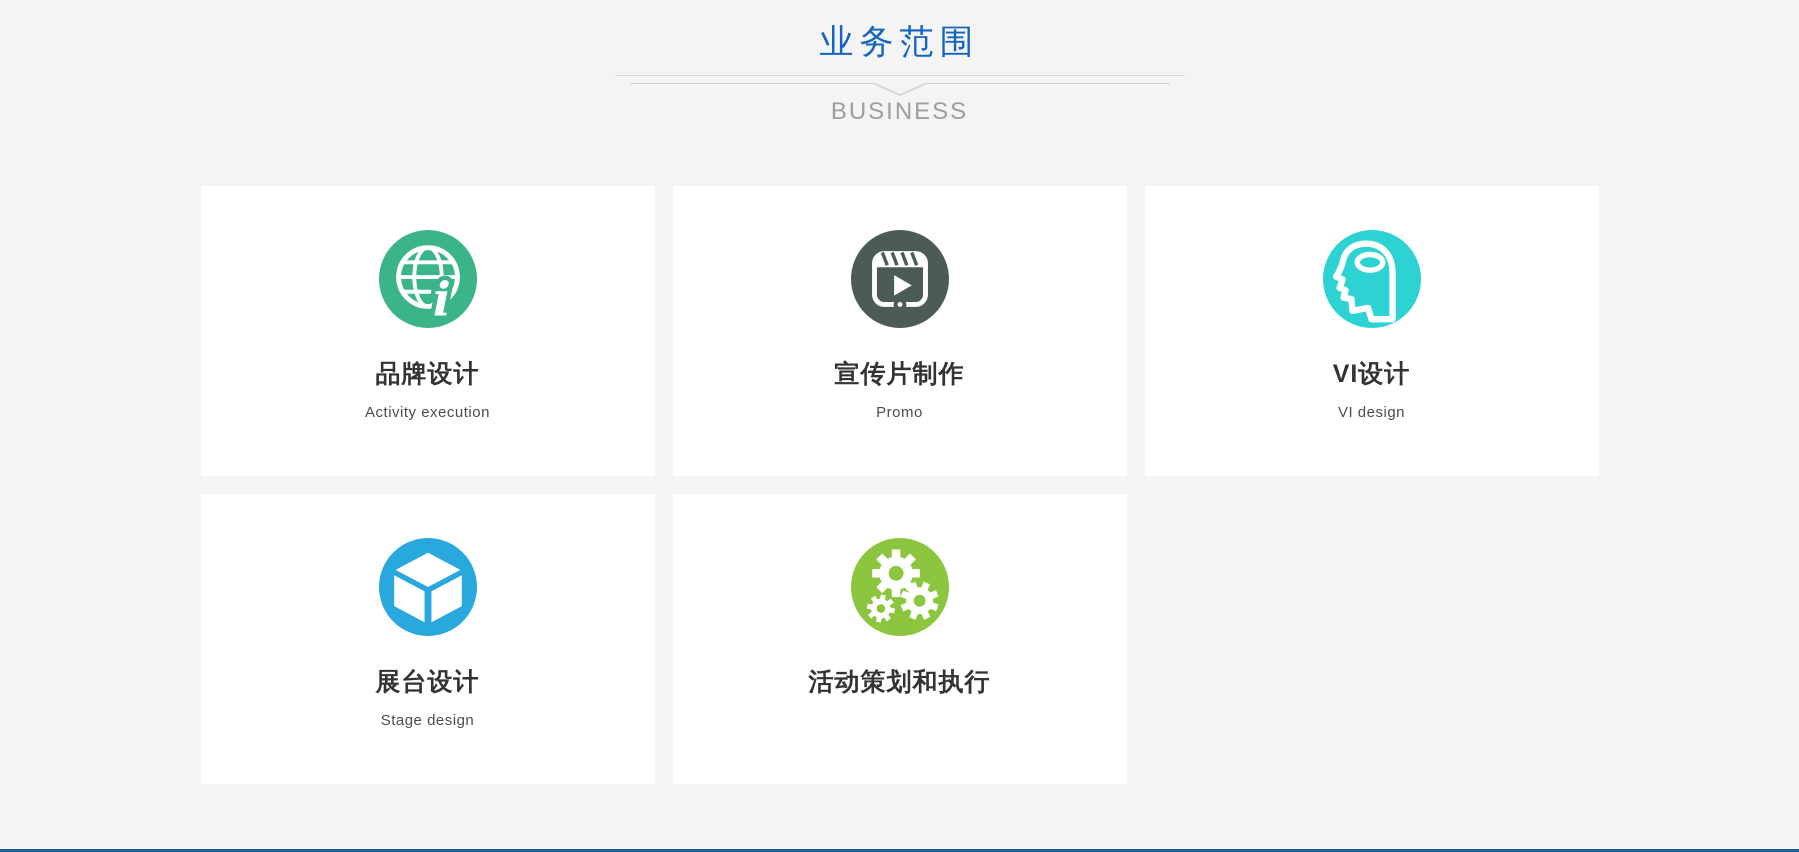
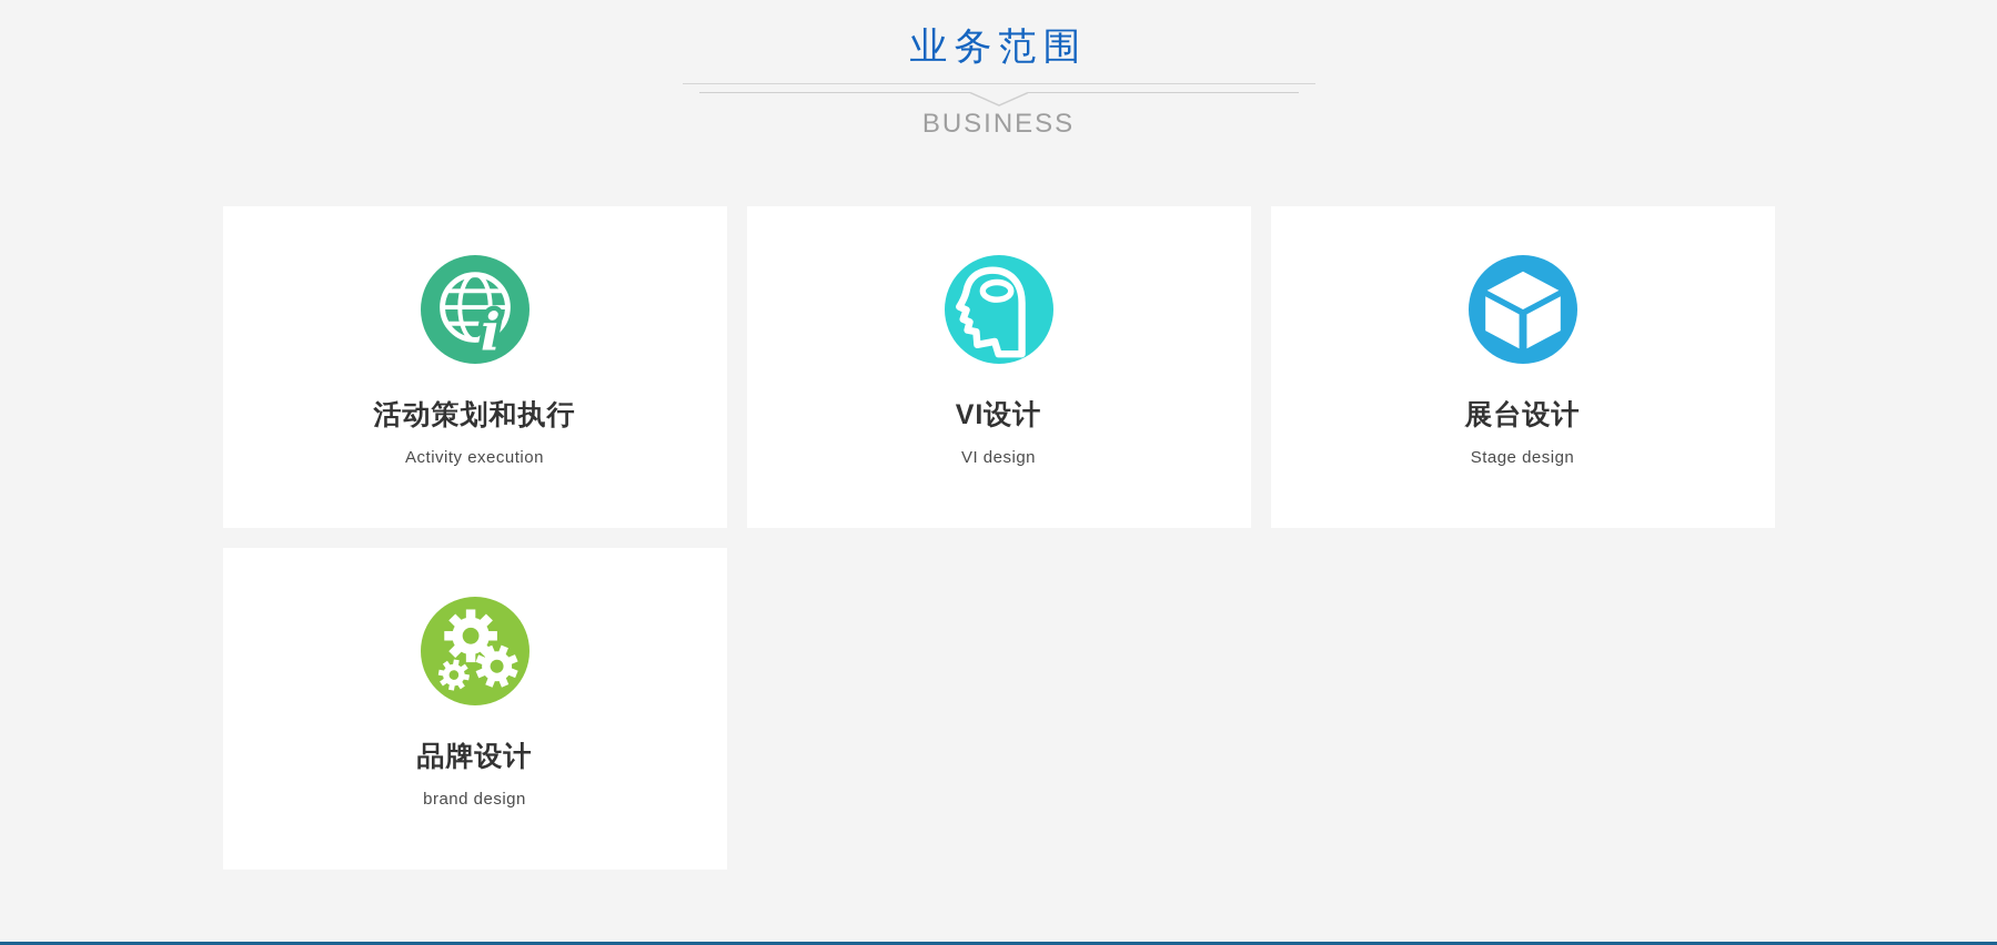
  业务范围
  BUSINESS
  i
- 品牌设计
+ 活动策划和执行
  Activity execution
- 宣传片制作
- Promo
  VI设计
  VI design
  展台设计
  Stage design
- 活动策划和执行
+ 品牌设计
+ brand design
